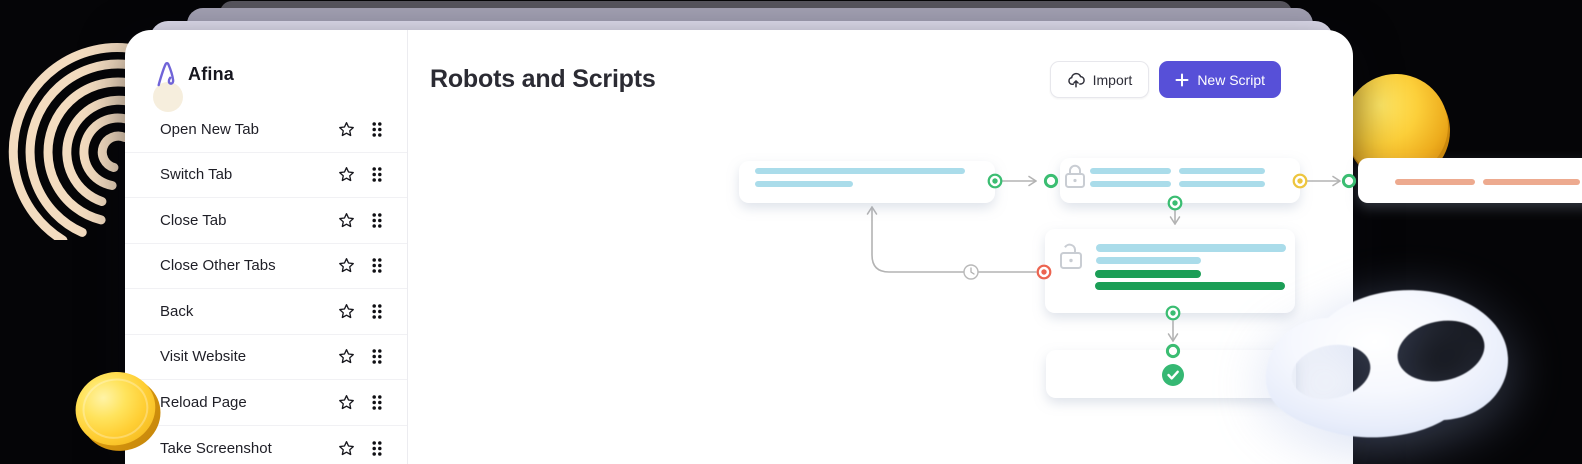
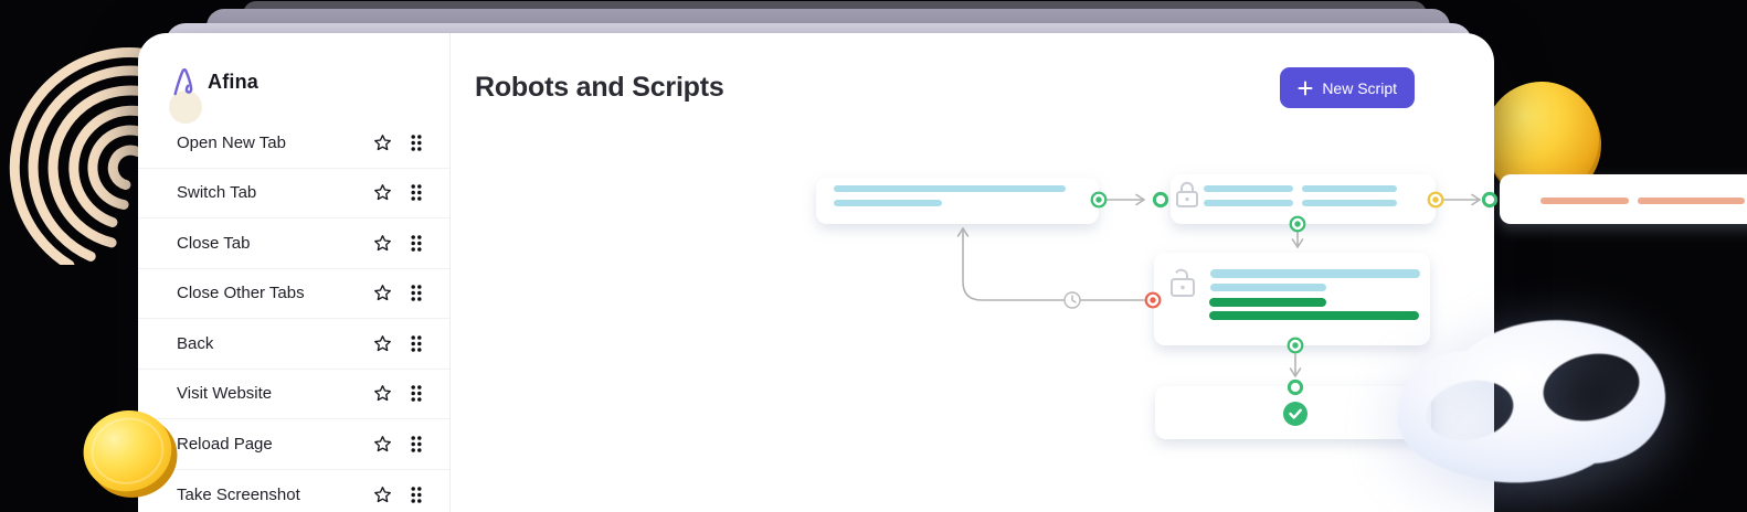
  Afina
  Open New Tab
  Switch Tab
  Close Tab
  Close Other Tabs
  Back
  Visit Website
  Reload Page
  Take Screenshot
  Robots and Scripts
- Import
  New Script
